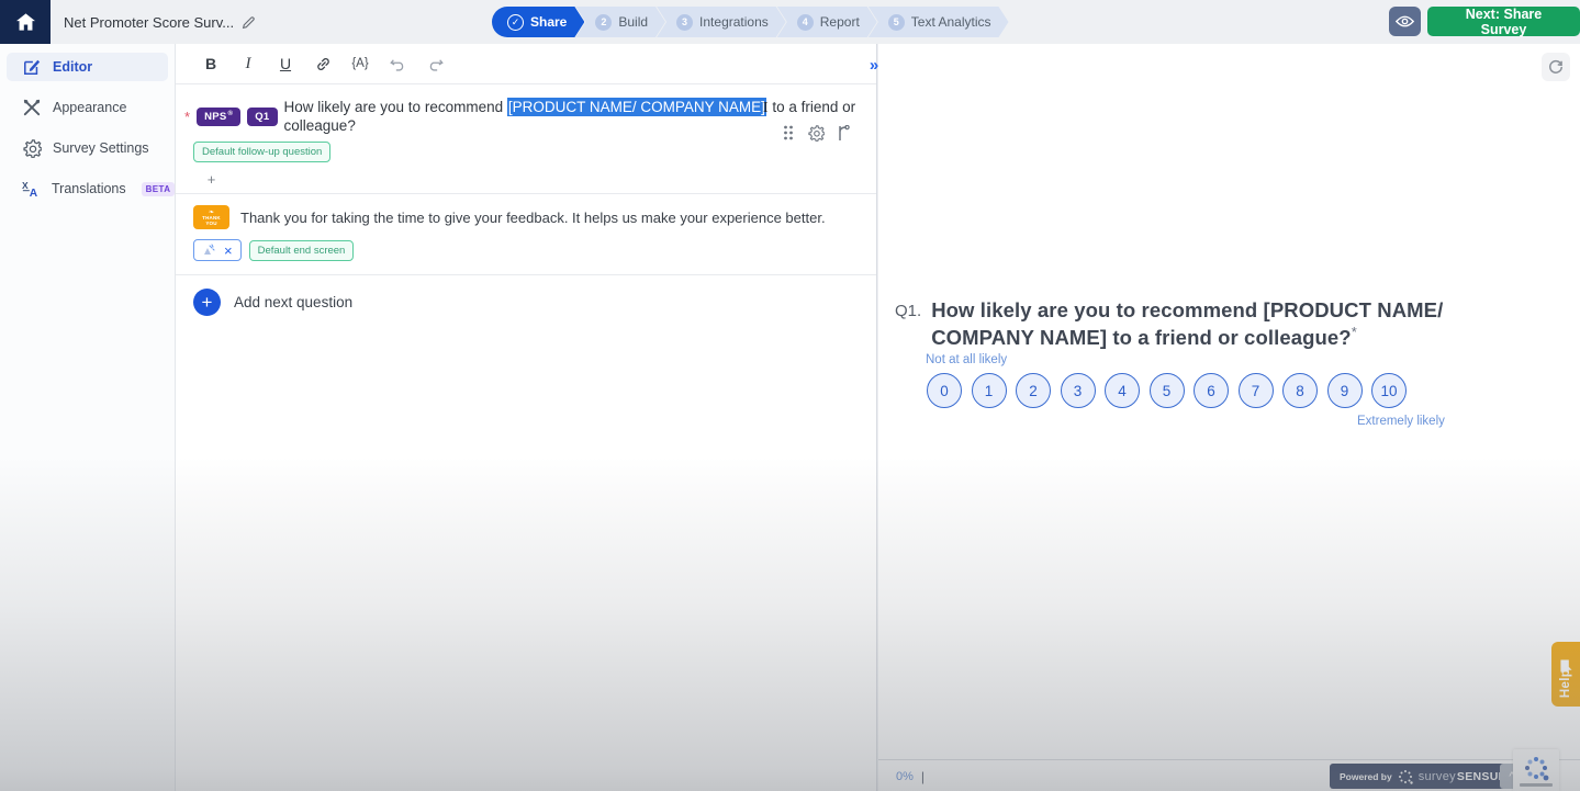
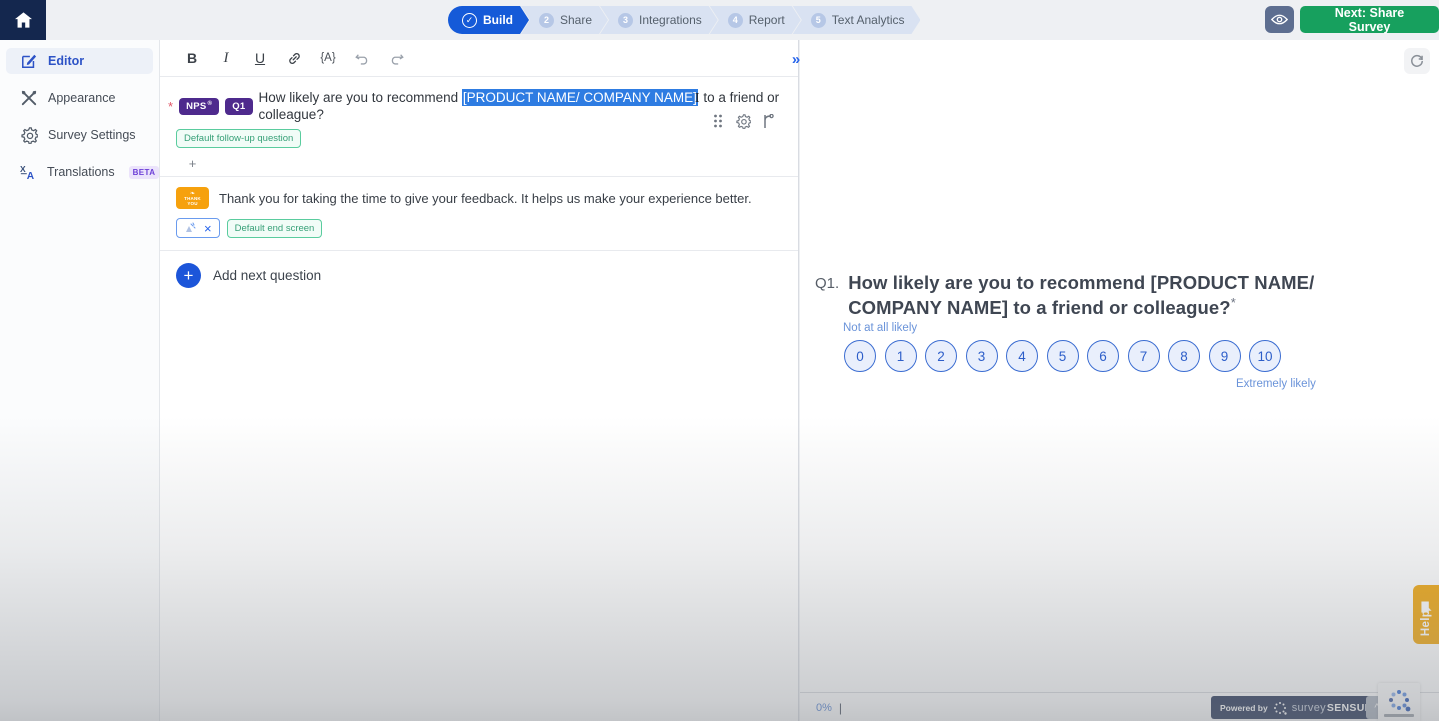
- Net Promoter Score Surv...
  ✓
- Share
+ Build
  2
- Build
+ Share
  3
  Integrations
  4
  Report
  5
  Text Analytics
  Next: Share Survey
